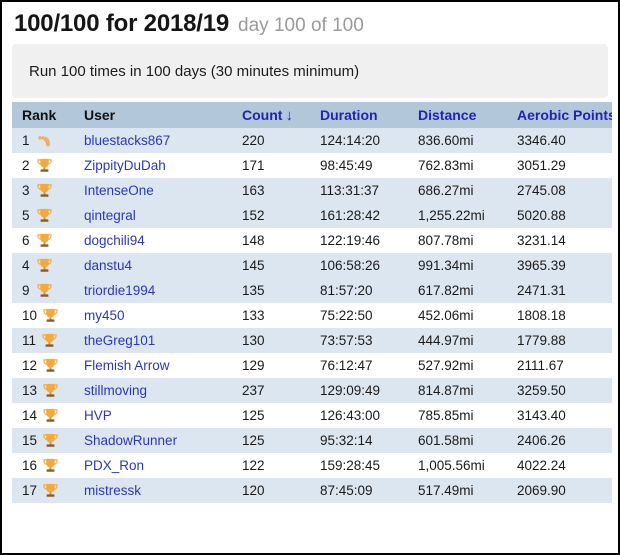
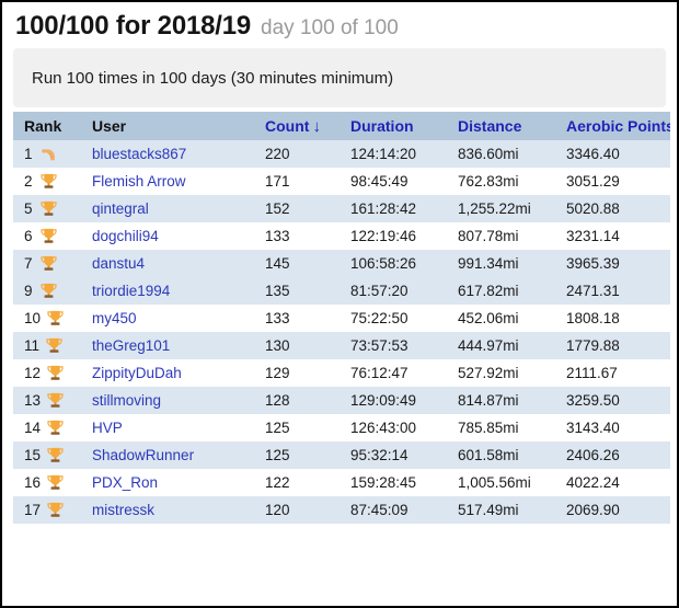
  100/100 for 2018/19
  day 100 of 100
  Run 100 times in 100 days (30 minutes minimum)
  Rank	User	Count ↓	Duration	Distance	Aerobic Points
  1	bluestacks867	220	124:14:20	836.60mi	3346.40
- 2	ZippityDuDah	171	98:45:49	762.83mi	3051.29
+ 2	Flemish Arrow	171	98:45:49	762.83mi	3051.29
- 3	IntenseOne	163	113:31:37	686.27mi	2745.08
  5	qintegral	152	161:28:42	1,255.22mi	5020.88
- 6	dogchili94	148	122:19:46	807.78mi	3231.14
+ 6	dogchili94	133	122:19:46	807.78mi	3231.14
- 4	danstu4	145	106:58:26	991.34mi	3965.39
+ 7	danstu4	145	106:58:26	991.34mi	3965.39
  9	triordie1994	135	81:57:20	617.82mi	2471.31
  10	my450	133	75:22:50	452.06mi	1808.18
  11	theGreg101	130	73:57:53	444.97mi	1779.88
- 12	Flemish Arrow	129	76:12:47	527.92mi	2111.67
+ 12	ZippityDuDah	129	76:12:47	527.92mi	2111.67
- 13	stillmoving	237	129:09:49	814.87mi	3259.50
+ 13	stillmoving	128	129:09:49	814.87mi	3259.50
  14	HVP	125	126:43:00	785.85mi	3143.40
  15	ShadowRunner	125	95:32:14	601.58mi	2406.26
  16	PDX_Ron	122	159:28:45	1,005.56mi	4022.24
  17	mistressk	120	87:45:09	517.49mi	2069.90
